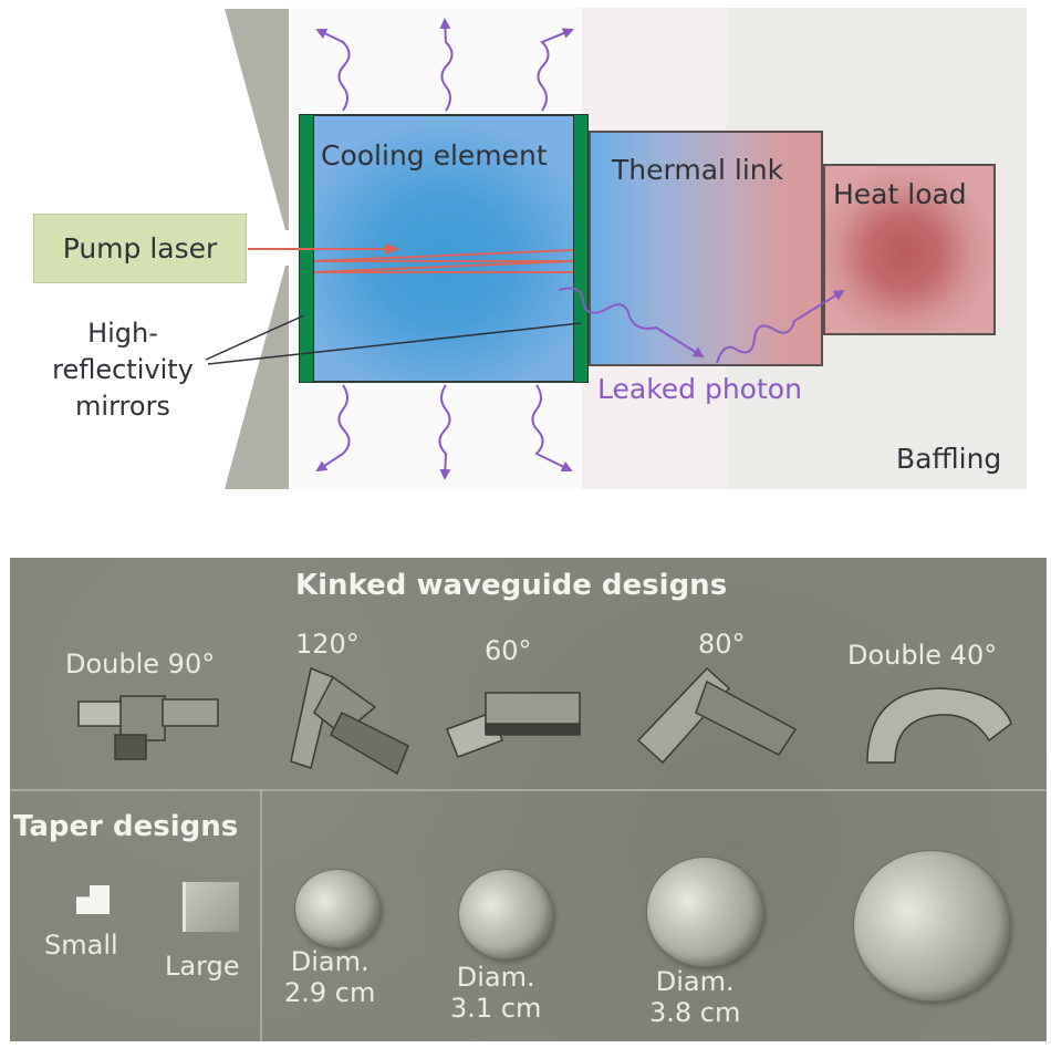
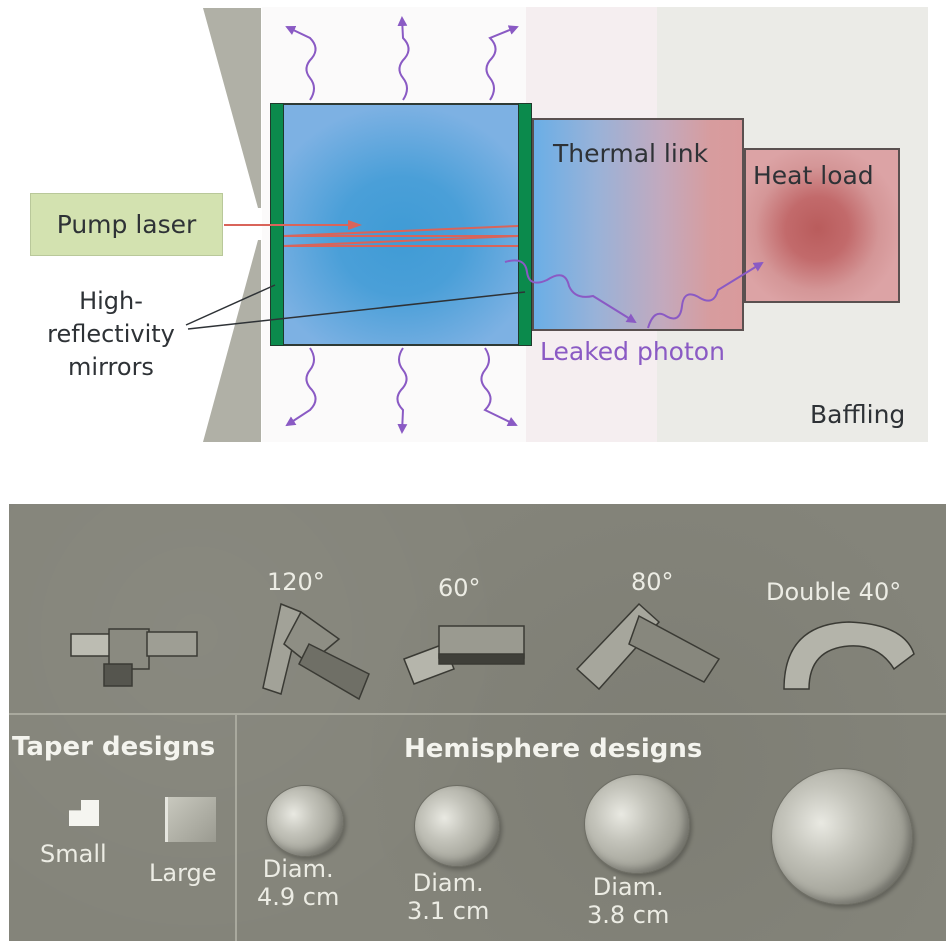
  Pump laser
- Cooling element
  Thermal link
  Heat load
  High-
  reflectivity
  mirrors
  Leaked photon
  Baffling
- Kinked waveguide designs
- Double 90°
  120°
  60°
  80°
  Double 40°
  Taper designs
  Small
  Large
+ Hemisphere designs
  Diam.
- 2.9 cm
+ 4.9 cm
  Diam.
  3.1 cm
  Diam.
  3.8 cm
